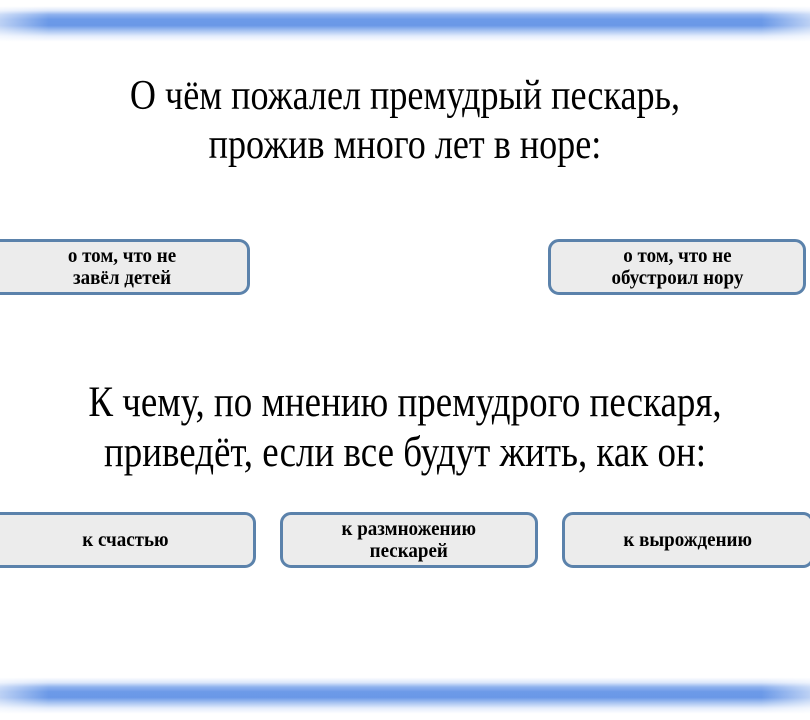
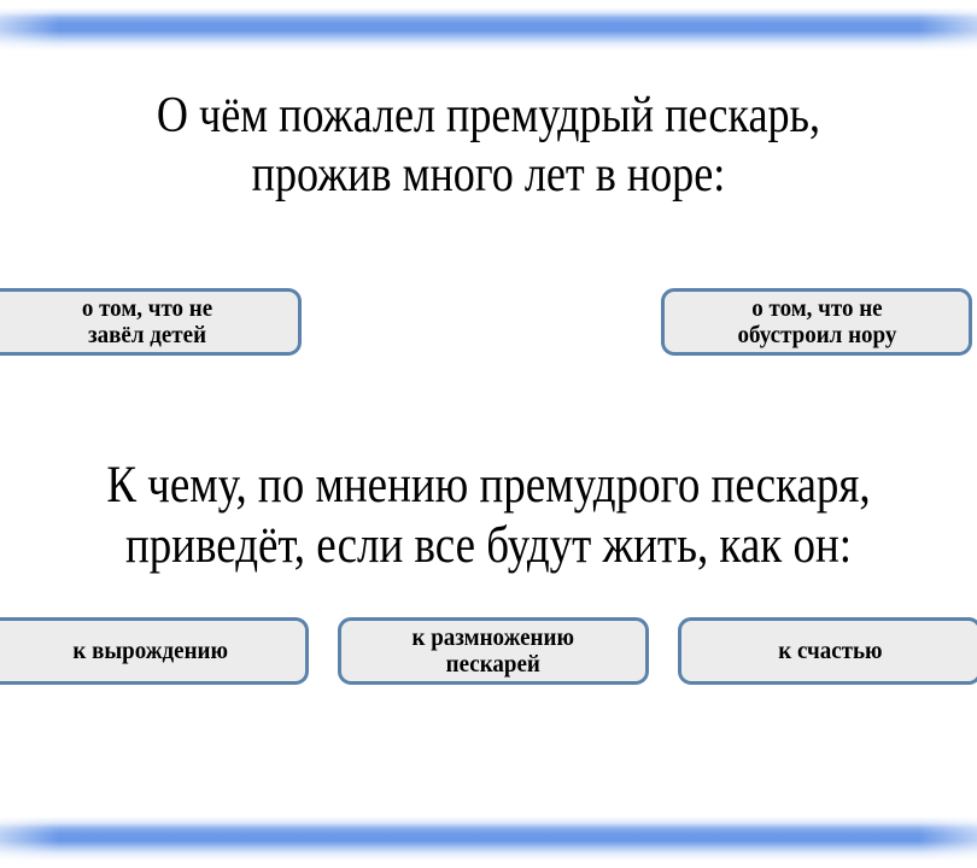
  О чём пожалел премудрый пескарь,
  прожив много лет в норе:
  о том, что не
  завёл детей
  о том, что не
  обустроил нору
  К чему, по мнению премудрого пескаря,
  приведёт, если все будут жить, как он:
- к счастью
+ к вырождению
  к размножению
  пескарей
- к вырождению
+ к счастью
